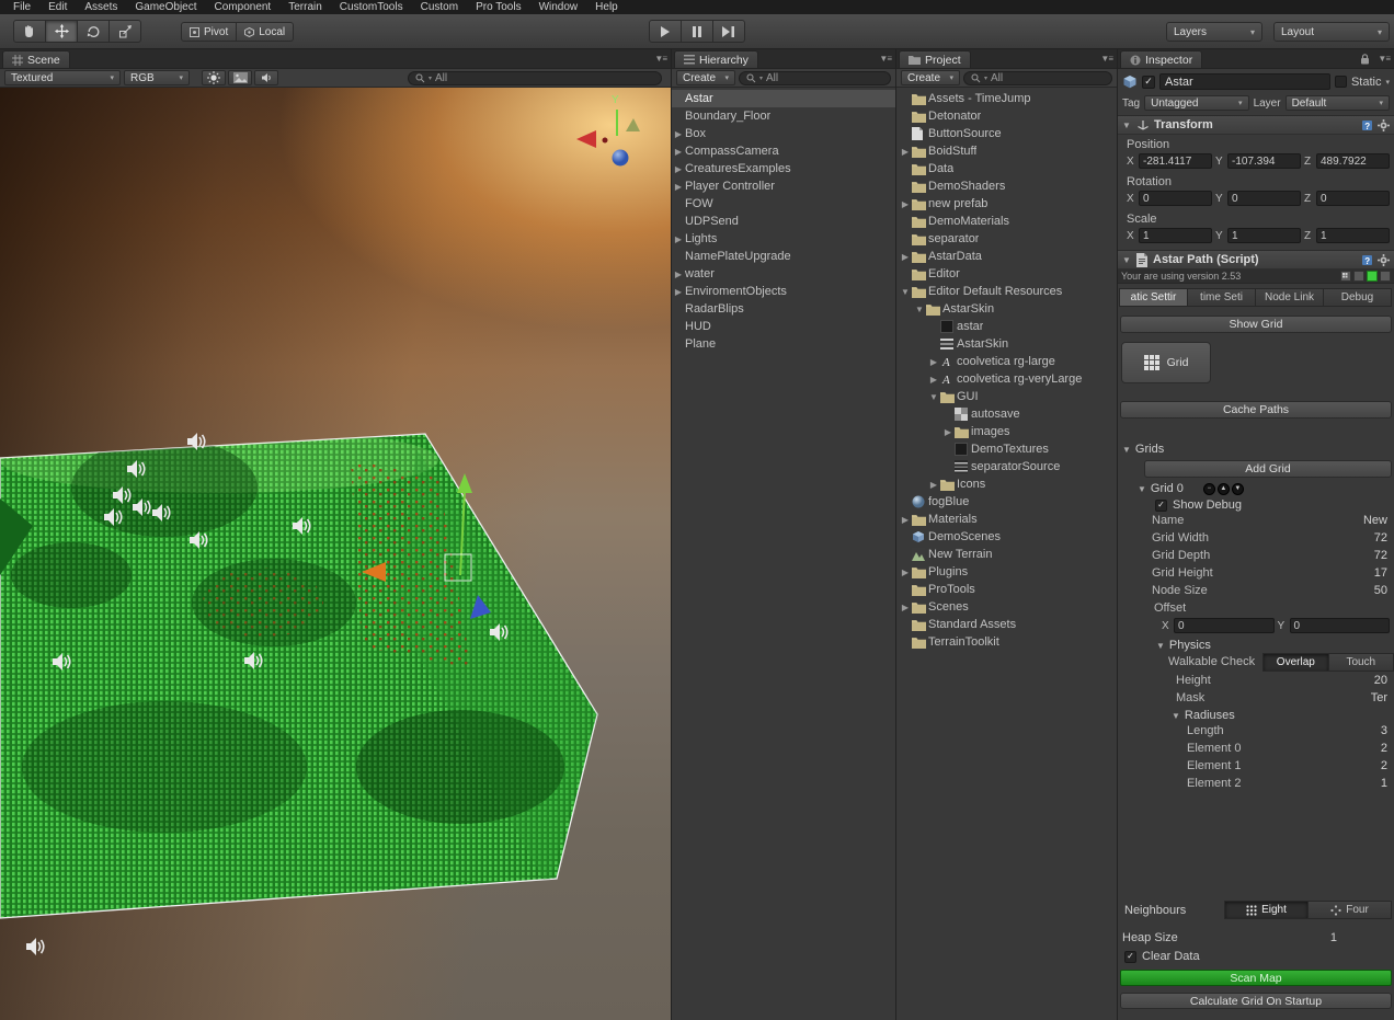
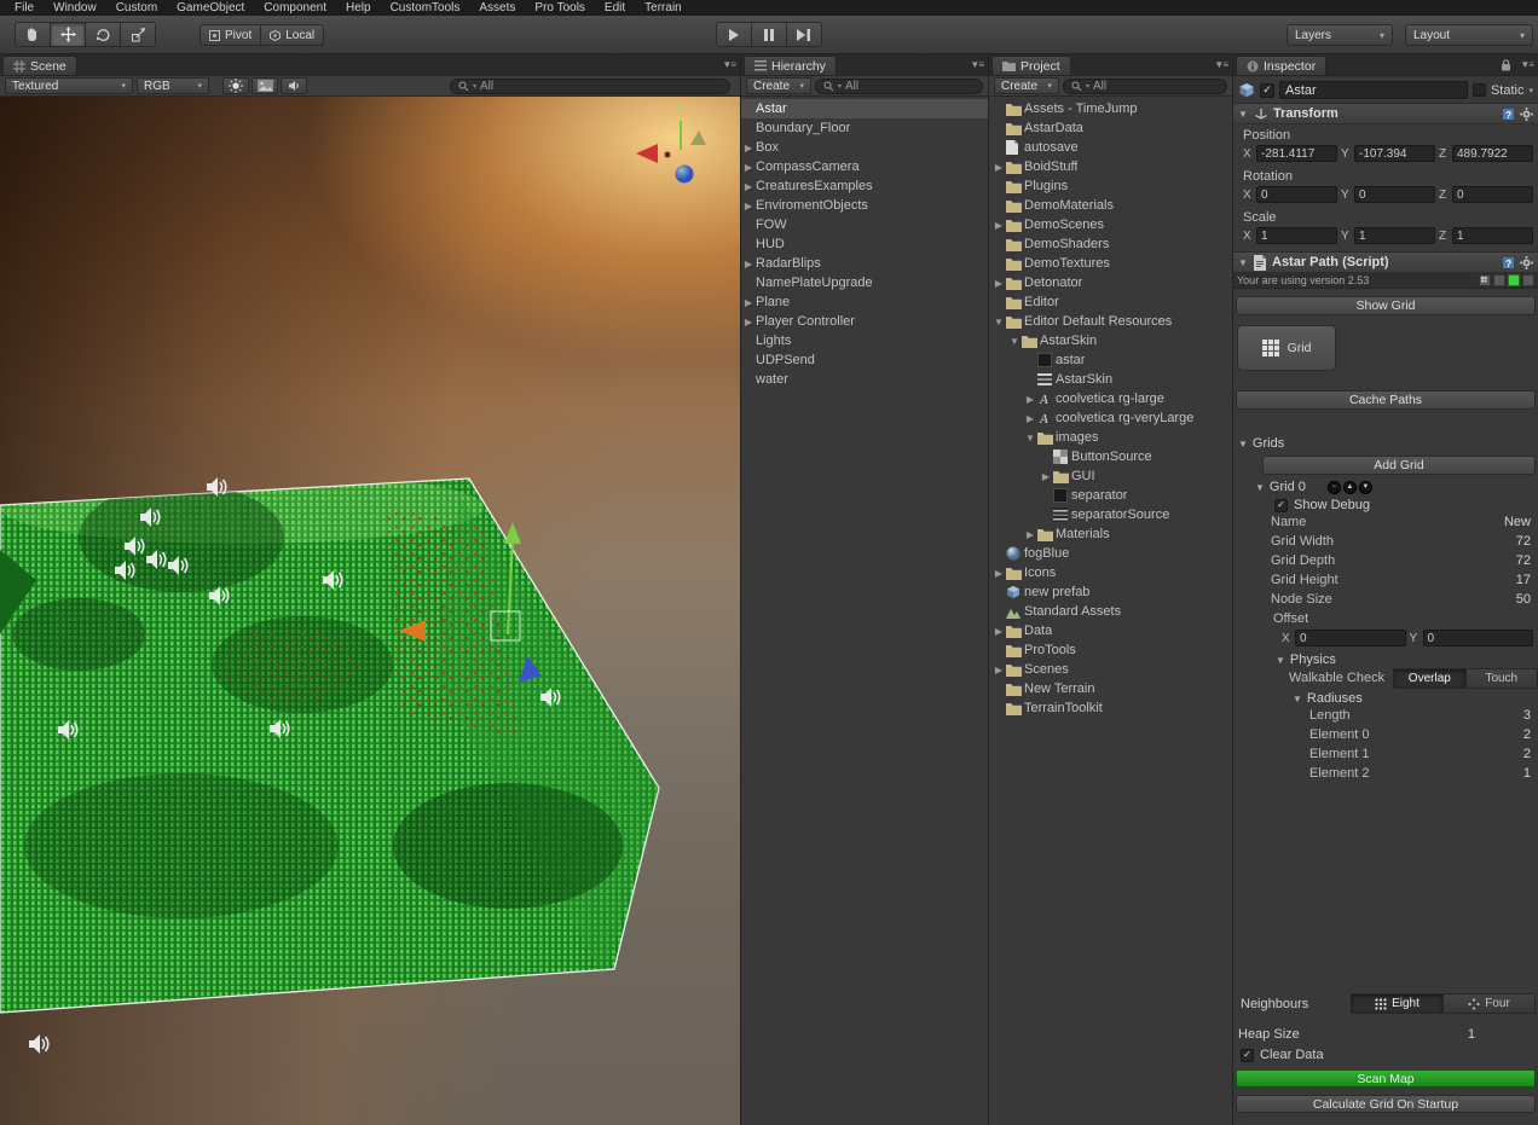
  File
- Edit
+ Window
- Assets
+ Custom
  GameObject
  Component
- Terrain
+ Help
  CustomTools
- Custom
+ Assets
  Pro Tools
- Window
+ Edit
- Help
+ Terrain
  Pivot
  Local
  Layers
  ▾
  Layout
  ▾
  Scene
  ▼≡
  Textured
  RGB
  All
  Y
  Hierarchy
  ▼≡
  Create
  All
  Astar
  Boundary_Floor
  ▶
  Box
  ▶
  CompassCamera
  ▶
  CreaturesExamples
  ▶
- Player Controller
+ EnviromentObjects
  FOW
- UDPSend
+ HUD
  ▶
- Lights
+ RadarBlips
  NamePlateUpgrade
  ▶
- water
+ Plane
  ▶
- EnviromentObjects
+ Player Controller
- RadarBlips
+ Lights
- HUD
+ UDPSend
- Plane
+ water
  Project
  ▼≡
  Create
  All
  Assets - TimeJump
- Detonator
+ AstarData
- ButtonSource
+ autosave
  ▶
  BoidStuff
- Data
+ Plugins
- DemoShaders
+ DemoMaterials
  ▶
- new prefab
+ DemoScenes
- DemoMaterials
+ DemoShaders
- separator
+ DemoTextures
  ▶
- AstarData
+ Detonator
  Editor
  ▼
  Editor Default Resources
  ▼
  AstarSkin
  astar
  AstarSkin
  ▶
  A
  coolvetica rg-large
  ▶
  A
  coolvetica rg-veryLarge
  ▼
- GUI
+ images
- autosave
+ ButtonSource
  ▶
- images
+ GUI
- DemoTextures
+ separator
  separatorSource
  ▶
- Icons
+ Materials
  fogBlue
  ▶
- Materials
+ Icons
- DemoScenes
+ new prefab
- New Terrain
+ Standard Assets
  ▶
- Plugins
+ Data
  ProTools
  ▶
  Scenes
- Standard Assets
+ New Terrain
  TerrainToolkit
  Inspector
  ▼≡
  ✓
  Astar
  Static
- Tag
- Untagged
- Layer
- Default
  ▼
  Transform
  ?
  Position
  X
  -281.4117
  Y
  -107.394
  Z
  489.7922
  Rotation
  X
  0
  Y
  0
  Z
  0
  Scale
  X
  1
  Y
  1
  Z
  1
  ▼
  Astar Path (Script)
  ?
  Your are using version 2.53
- atic Settir
- time Seti
- Node Link
- Debug
  Show Grid
  Grid
  Cache Paths
  ▼
  Grids
  Add Grid
  ▼
  Grid 0
  ✓
  Show Debug
  Name
  New
  Grid Width
  72
  Grid Depth
  72
  Grid Height
  17
  Node Size
  50
  Offset
  X
  0
  Y
  0
  ▼
  Physics
  Walkable Check
  Overlap
  Touch
- Height
- 20
- Mask
- Ter
  ▼
  Radiuses
  Length
  3
  Element 0
  2
  Element 1
  2
  Element 2
  1
  Neighbours
  Eight
  Four
  Heap Size
  1
  ✓
  Clear Data
  Scan Map
  Calculate Grid On Startup
